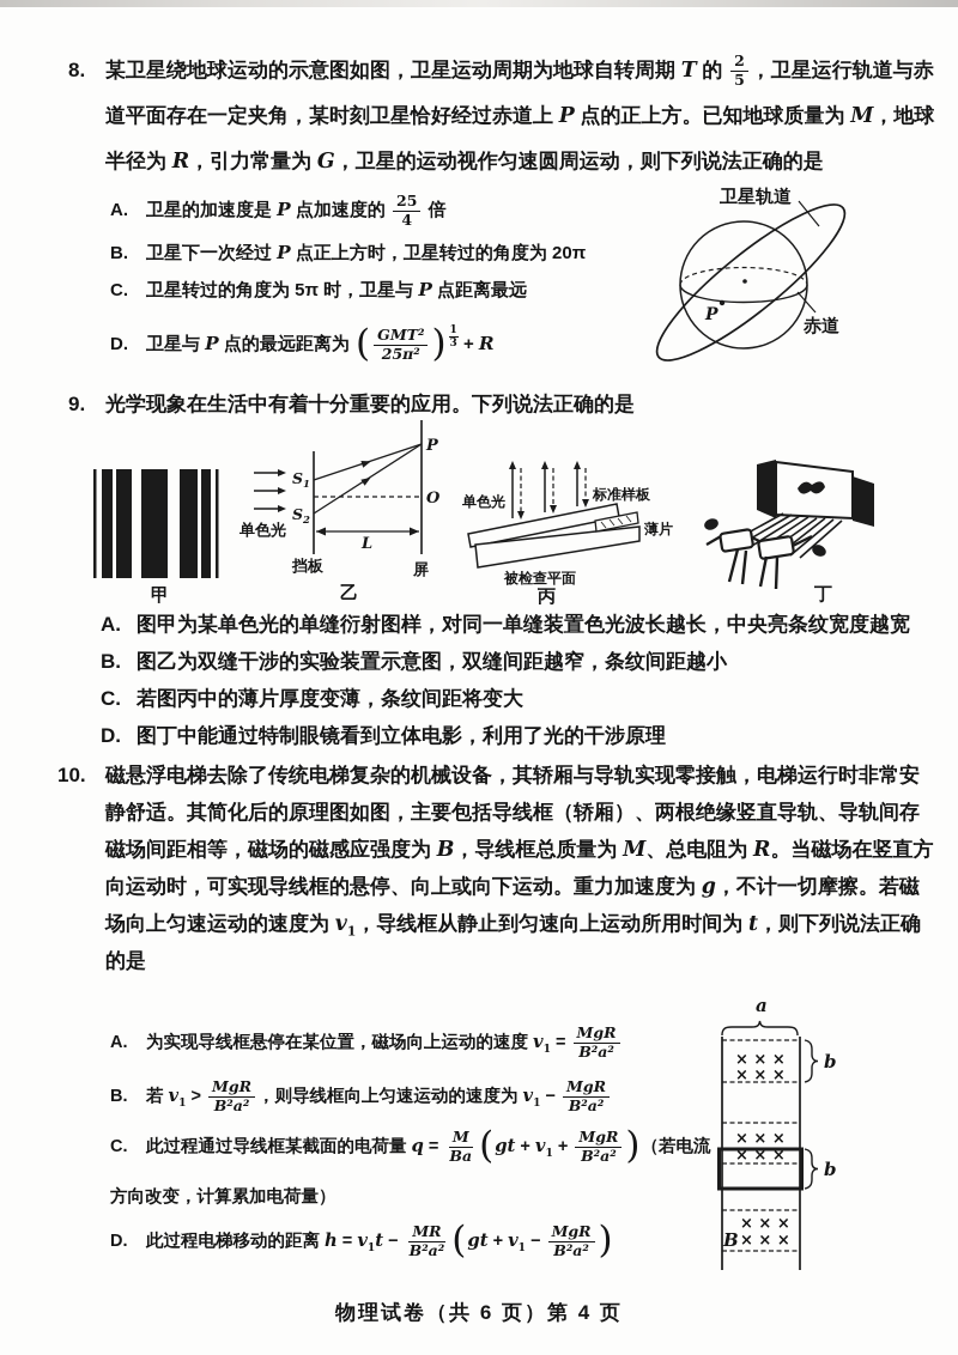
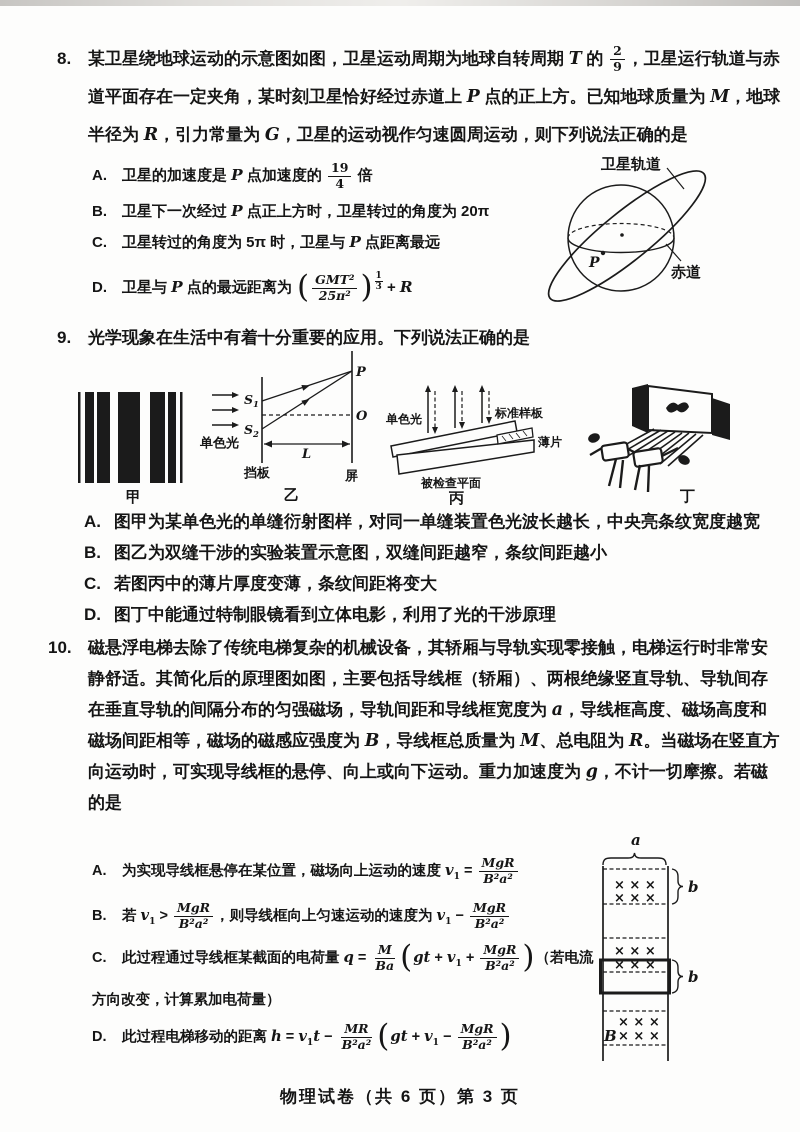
  8.
  某卫星绕地球运动的示意图如图，卫星运动周期为地球自转周期 T 的
  2
- 5
+ 9
  ，卫星运行轨道与赤
  道平面存在一定夹角，某时刻卫星恰好经过赤道上 P 点的正上方。已知地球质量为 M，地球
  半径为 R，引力常量为 G，卫星的运动视作匀速圆周运动，则下列说法正确的是
  A. 卫星的加速度是 P 点加速度的
- 25
+ 19
  4
  倍
  B. 卫星下一次经过 P 点正上方时，卫星转过的角度为 20π
  C. 卫星转过的角度为 5π 时，卫星与 P 点距离最远
  D. 卫星与 P 点的最远距离为 (
  GMT²
  25π²
  )
  1
  3
  + R
  P
  卫星轨道
  赤道
  9.
  光学现象在生活中有着十分重要的应用。下列说法正确的是
  甲
  单色光
  S1
  S2
  P
  O
  L
  挡板
  屏
  乙
  单色光
  标准样板
  薄片
  被检查平面
  丙
  丁
  A. 图甲为某单色光的单缝衍射图样，对同一单缝装置色光波长越长，中央亮条纹宽度越宽
  B. 图乙为双缝干涉的实验装置示意图，双缝间距越窄，条纹间距越小
  C. 若图丙中的薄片厚度变薄，条纹间距将变大
  D. 图丁中能通过特制眼镜看到立体电影，利用了光的干涉原理
  10.
  磁悬浮电梯去除了传统电梯复杂的机械设备，其轿厢与导轨实现零接触，电梯运行时非常安
  静舒适。其简化后的原理图如图，主要包括导线框（轿厢）、两根绝缘竖直导轨、导轨间存
+ 在垂直导轨的间隔分布的匀强磁场，导轨间距和导线框宽度为 a，导线框高度、磁场高度和
  磁场间距相等，磁场的磁感应强度为 B，导线框总质量为 M、总电阻为 R。当磁场在竖直方
  向运动时，可实现导线框的悬停、向上或向下运动。重力加速度为 g，不计一切摩擦。若磁
- 场向上匀速运动的速度为 v1，导线框从静止到匀速向上运动所用时间为 t，则下列说法正确
  的是
  A. 为实现导线框悬停在某位置，磁场向上运动的速度 v1 =
  MgR
  B²a²
  B. 若 v1 >
  MgR
  B²a²
  ，则导线框向上匀速运动的速度为 v1 −
  MgR
  B²a²
  C. 此过程通过导线框某截面的电荷量 q =
  M
  Ba
  (gt + v1 +
  MgR
  B²a²
  )（若电流
  方向改变，计算累加电荷量）
  D. 此过程电梯移动的距离 h = v1t −
  MR
  B²a²
  (gt + v1 −
  MgR
  B²a²
  )
  a
  × × ×
  × × ×
  × × ×
  × × ×
  × × ×
  × × ×
  b
  b
  B
- 物理试卷（共 6 页）第 4 页
+ 物理试卷（共 6 页）第 3 页
